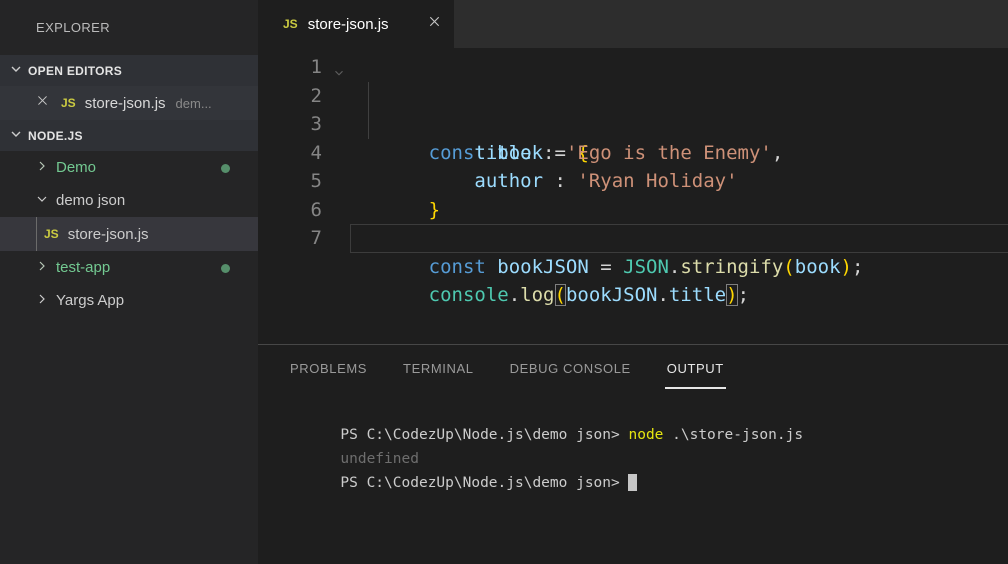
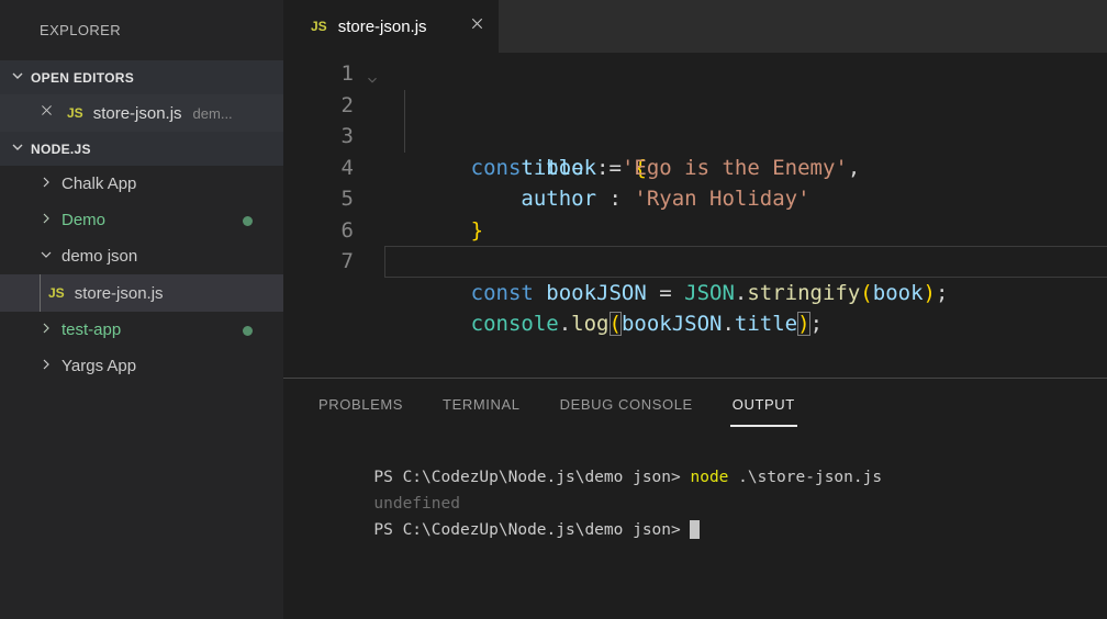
  EXPLORER
  OPEN EDITORS
  JS
  store-json.js
  dem...
  NODE.JS
+ Chalk App
  Demo
  demo json
  JS
  store-json.js
  test-app
  Yargs App
  JS
  store-json.js
  1
  2
  title : 'Ego is the Enemy',
  3
  author : 'Ryan Holiday'
  4
  }
  5
  6
  const bookJSON = JSON.stringify(book);
  7
  console.log(bookJSON.title);
  PROBLEMS
  TERMINAL
  DEBUG CONSOLE
  OUTPUT
  PS C:\CodezUp\Node.js\demo json> node .\store-json.js
  undefined
  PS C:\CodezUp\Node.js\demo json>
